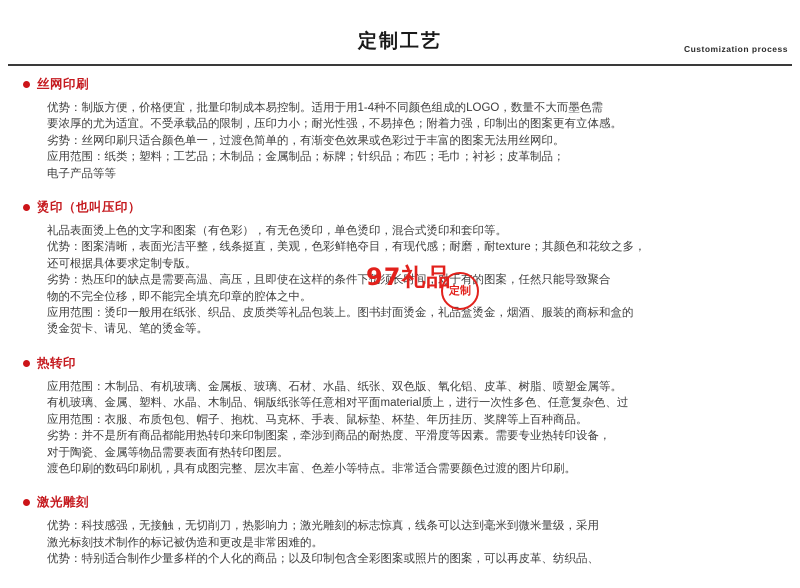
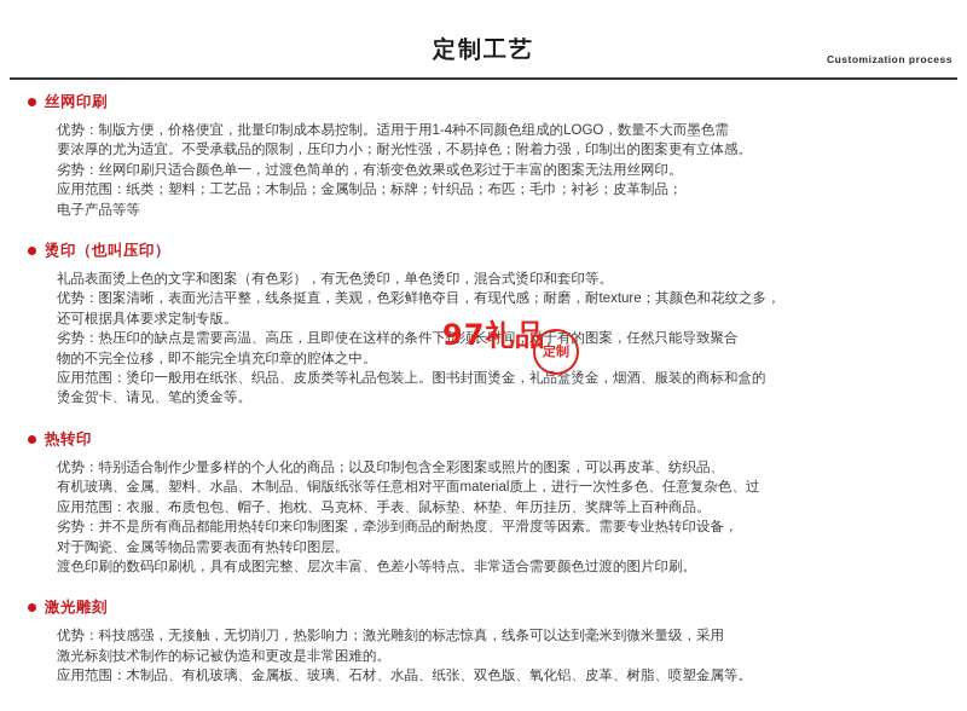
  定制工艺
  Customization process
  丝网印刷
  优势：制版方便，价格便宜，批量印制成本易控制。适用于用1-4种不同颜色组成的LOGO，数量不大而墨色需
  要浓厚的尤为适宜。不受承载品的限制，压印力小；耐光性强，不易掉色；附着力强，印制出的图案更有立体感。
  劣势：丝网印刷只适合颜色单一，过渡色简单的，有渐变色效果或色彩过于丰富的图案无法用丝网印。
  应用范围：纸类；塑料；工艺品；木制品；金属制品；标牌；针织品；布匹；毛巾；衬衫；皮革制品；
  电子产品等等
  烫印（也叫压印）
  礼品表面烫上色的文字和图案（有色彩），有无色烫印，单色烫印，混合式烫印和套印等。
  优势：图案清晰，表面光洁平整，线条挺直，美观，色彩鲜艳夺目，有现代感；耐磨，耐texture；其颜色和花纹之多，
  还可根据具体要求定制专版。
  劣势：热压印的缺点是需要高温、高压，且即使在这样的条件下仍须长时间，对于有的图案，任然只能导致聚合
  物的不完全位移，即不能完全填充印章的腔体之中。
  应用范围：烫印一般用在纸张、织品、皮质类等礼品包装上。图书封面烫金，礼品盒烫金，烟酒、服装的商标和盒的
  烫金贺卡、请见、笔的烫金等。
  热转印
- 应用范围：木制品、有机玻璃、金属板、玻璃、石材、水晶、纸张、双色版、氧化铝、皮革、树脂、喷塑金属等。
+ 优势：特别适合制作少量多样的个人化的商品；以及印制包含全彩图案或照片的图案，可以再皮革、纺织品、
  有机玻璃、金属、塑料、水晶、木制品、铜版纸张等任意相对平面material质上，进行一次性多色、任意复杂色、过
  应用范围：衣服、布质包包、帽子、抱枕、马克杯、手表、鼠标垫、杯垫、年历挂历、奖牌等上百种商品。
  劣势：并不是所有商品都能用热转印来印制图案，牵涉到商品的耐热度、平滑度等因素。需要专业热转印设备，
  对于陶瓷、金属等物品需要表面有热转印图层。
  渡色印刷的数码印刷机，具有成图完整、层次丰富、色差小等特点。非常适合需要颜色过渡的图片印刷。
  激光雕刻
  优势：科技感强，无接触，无切削刀，热影响力；激光雕刻的标志惊真，线条可以达到毫米到微米量级，采用
  激光标刻技术制作的标记被伪造和更改是非常困难的。
- 优势：特别适合制作少量多样的个人化的商品；以及印制包含全彩图案或照片的图案，可以再皮革、纺织品、
+ 应用范围：木制品、有机玻璃、金属板、玻璃、石材、水晶、纸张、双色版、氧化铝、皮革、树脂、喷塑金属等。
  97礼品
  定制
